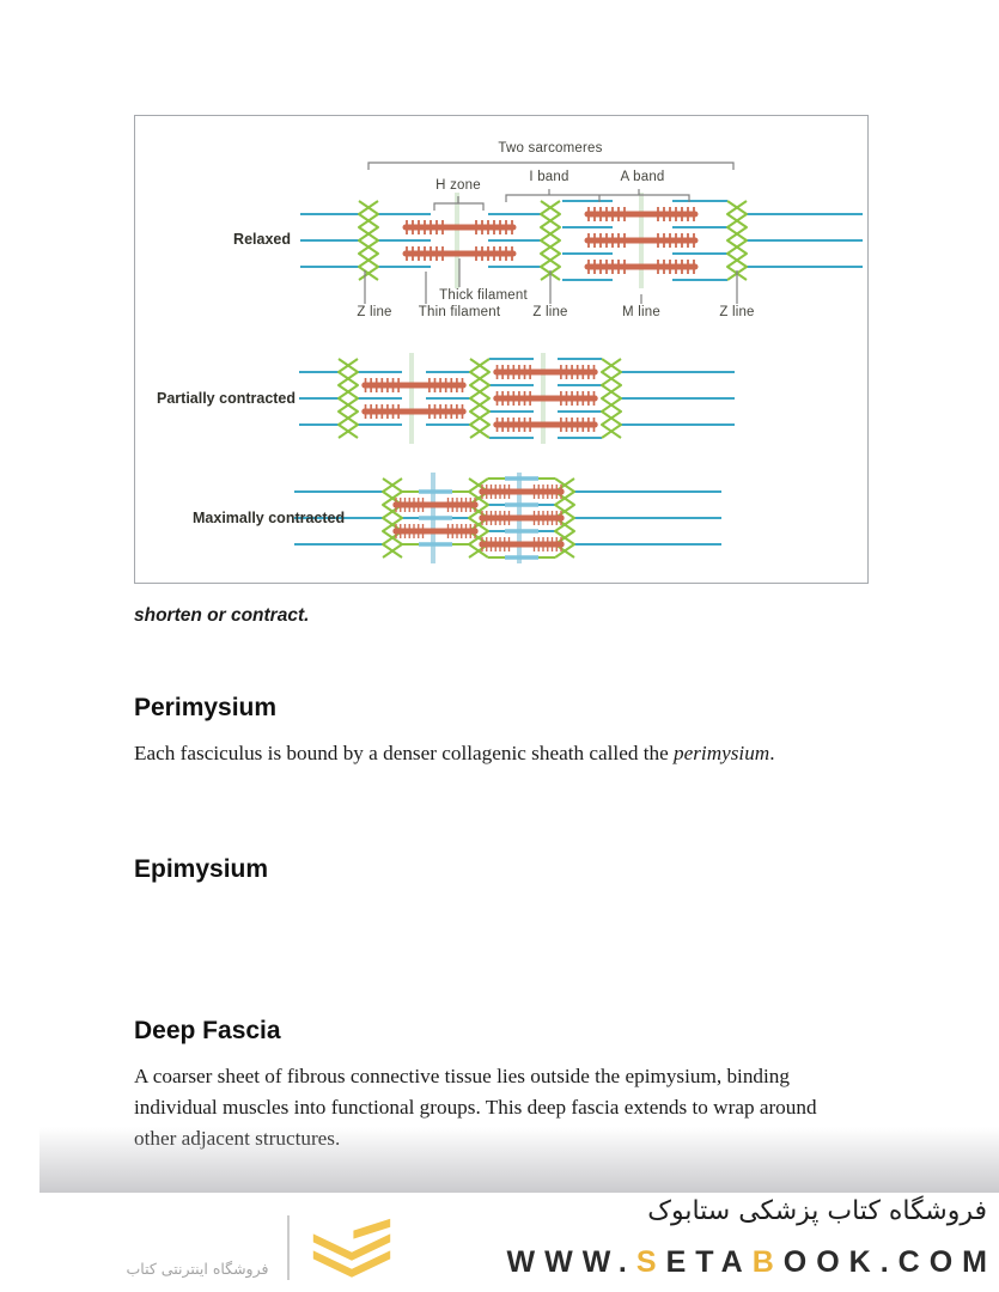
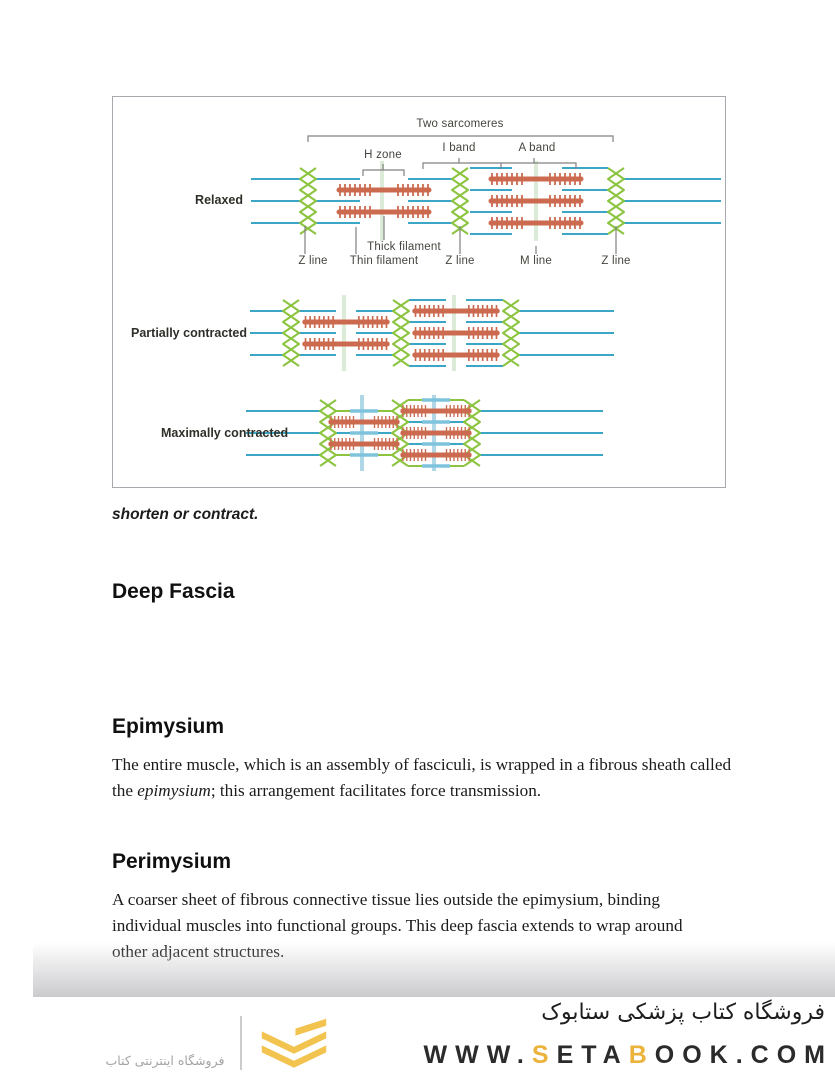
  Two sarcomeres
  I band
  A band
  H zone
  Thick filament
  Z line
  Thin filament
  Z line
  M line
  Z line
  Relaxed
  Partially contracted
  Maximally contracted
  shorten or contract.
- Perimysium
+ Deep Fascia
- Each fasciculus is bound by a denser collagenic sheath called the perimysium.
  Epimysium
+ The entire muscle, which is an assembly of fasciculi, is wrapped in a fibrous sheath called the epimysium; this arrangement facilitates force transmission.
- Deep Fascia
+ Perimysium
  A coarser sheet of fibrous connective tissue lies outside the epimysium, binding individual muscles into functional groups. This deep fascia extends to wrap around
  فروشگاه اینترنتی کتاب
  فروشگاه کتاب پزشکی ستابوک
  WWW.SETABOOK.COM
